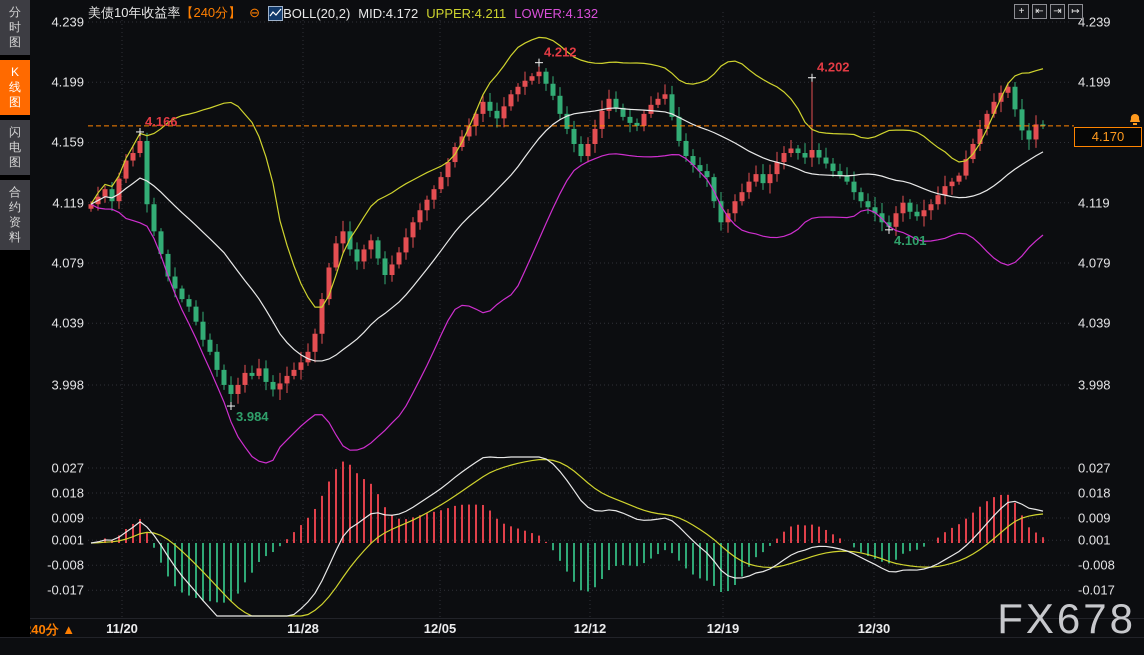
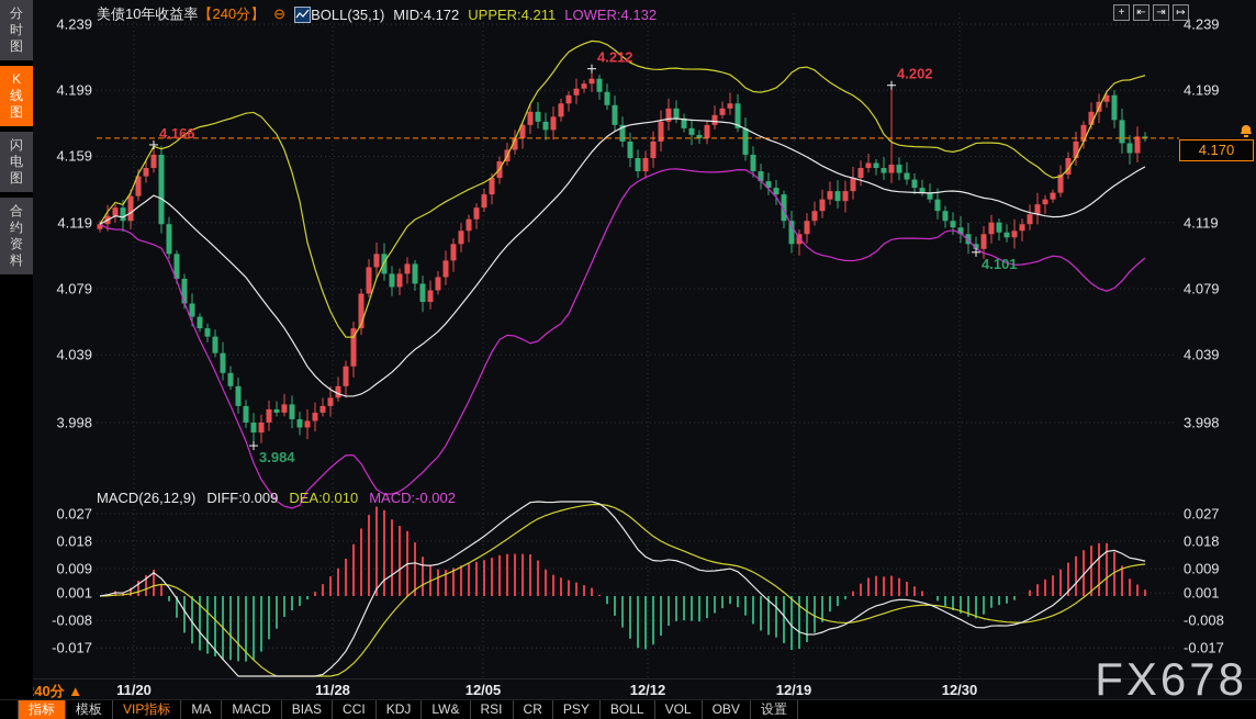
  4.166
  3.984
  4.212
  4.202
  4.101
  分时图
  K线图
  闪电图
  合约资料
  美债10年收益率
  【240分】
  ⊖
- BOLL(20,2)
+ BOLL(35,1)
  MID:4.172
  UPPER:4.211
  LOWER:4.132
  +
  ⇤
  ⇥
  ↦
  4.170
+ MACD(26,12,9)
+ DIFF:0.009
+ DEA:0.010
+ MACD:-0.002
  40分 ▲
+ 指标
+ 模板
+ VIP指标
+ MA
+ MACD
+ BIAS
+ CCI
+ KDJ
+ LW&
+ RSI
+ CR
+ PSY
+ BOLL
+ VOL
+ OBV
+ 设置
  FX678
  4.239
  4.239
  4.199
  4.199
  4.159
  4.119
  4.119
  4.079
  4.079
  4.039
  4.039
  3.998
  3.998
  0.027
  0.027
  0.018
  0.018
  0.009
  0.009
  0.001
  0.001
  -0.008
  -0.008
  -0.017
  -0.017
  11/20
  11/28
  12/05
  12/12
  12/19
  12/30
